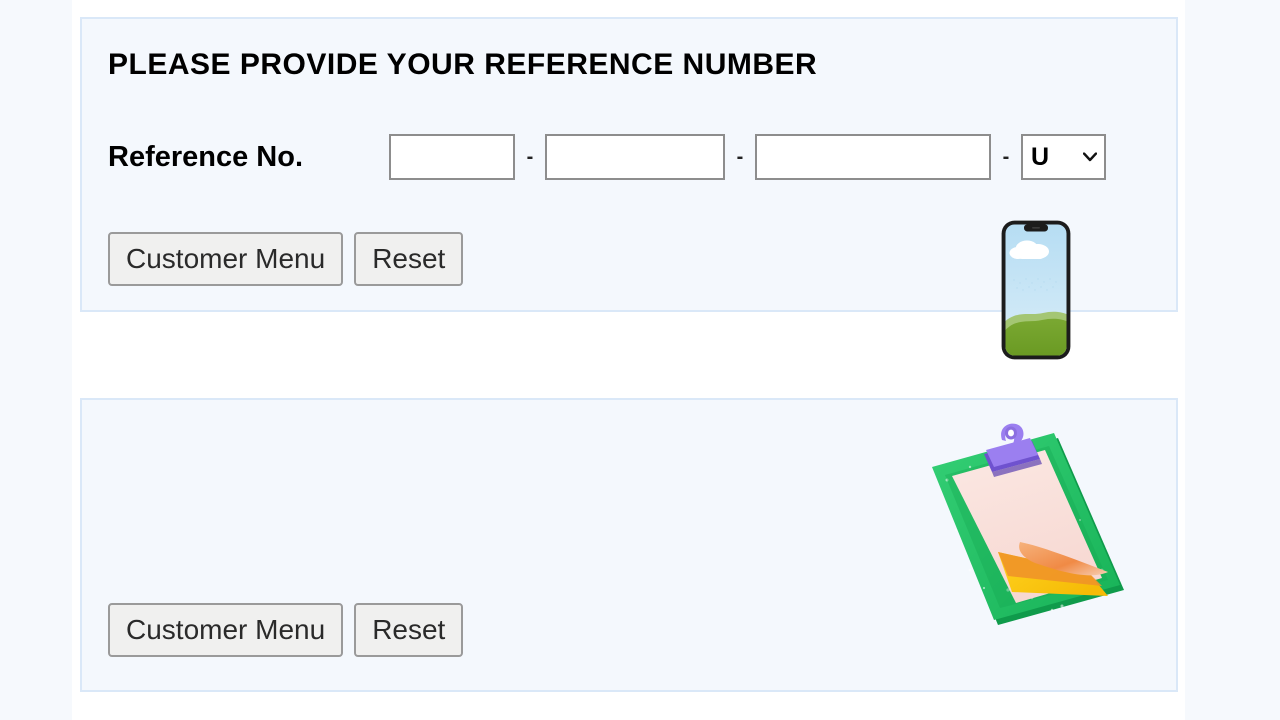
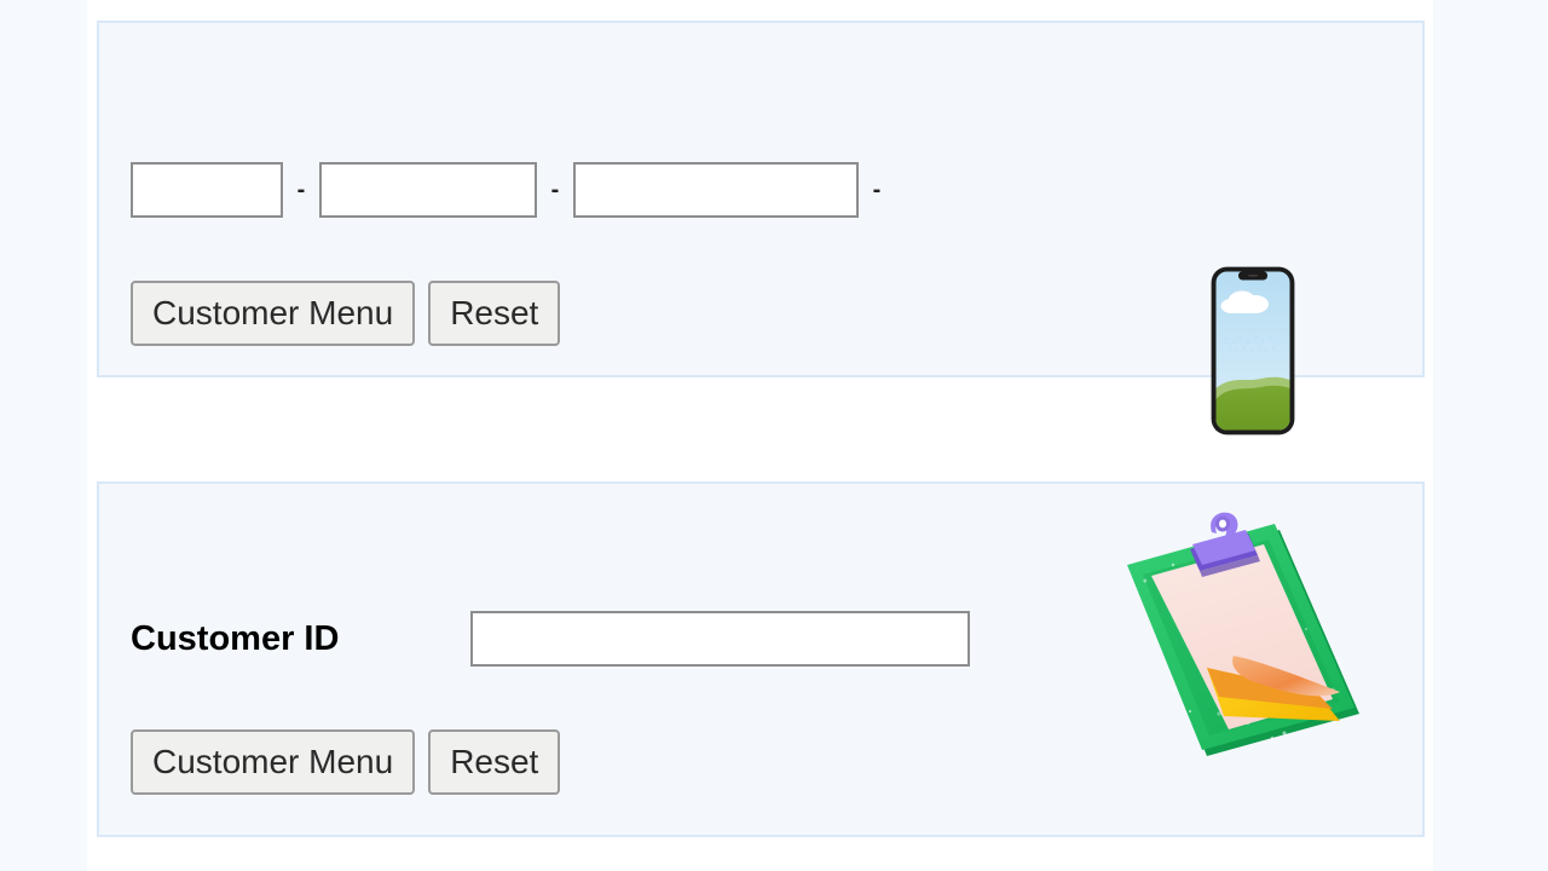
- PLEASE PROVIDE YOUR REFERENCE NUMBER
- Reference No.
  -
  -
  -
- U
  Customer Menu
  Reset
+ Customer ID
  Customer Menu
  Reset
